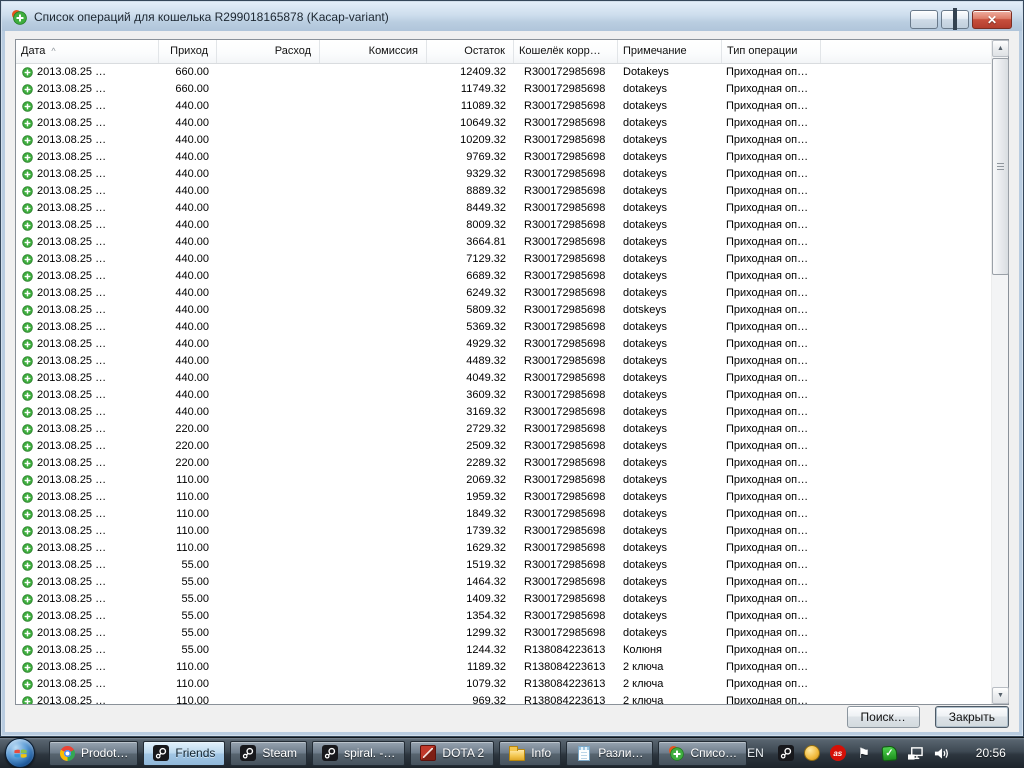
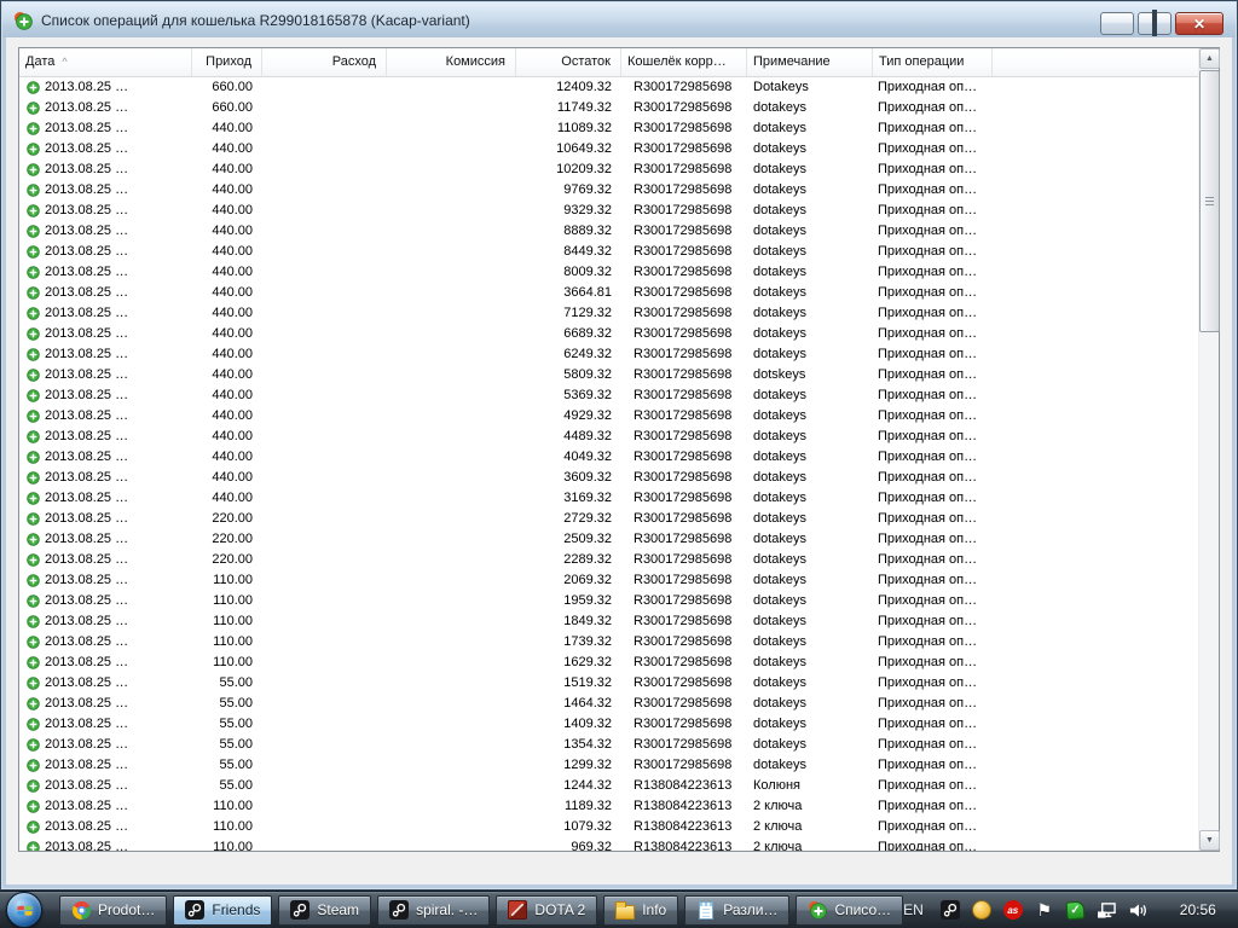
  Список операций для кошелька R299018165878 (Kacap-variant)
  ✕
  Дата ^
  Приход
  Расход
  Комиссия
  Остаток
  Кошелёк корр…
  Примечание
  Тип операции
  2013.08.25 …
  660.00
  12409.32
  R300172985698
  Dotakeys
  Приходная оп…
  2013.08.25 …
  660.00
  11749.32
  R300172985698
  dotakeys
  Приходная оп…
  2013.08.25 …
  440.00
  11089.32
  R300172985698
  dotakeys
  Приходная оп…
  2013.08.25 …
  440.00
  10649.32
  R300172985698
  dotakeys
  Приходная оп…
  2013.08.25 …
  440.00
  10209.32
  R300172985698
  dotakeys
  Приходная оп…
  2013.08.25 …
  440.00
  9769.32
  R300172985698
  dotakeys
  Приходная оп…
  2013.08.25 …
  440.00
  9329.32
  R300172985698
  dotakeys
  Приходная оп…
  2013.08.25 …
  440.00
  8889.32
  R300172985698
  dotakeys
  Приходная оп…
  2013.08.25 …
  440.00
  8449.32
  R300172985698
  dotakeys
  Приходная оп…
  2013.08.25 …
  440.00
  8009.32
  R300172985698
  dotakeys
  Приходная оп…
  2013.08.25 …
  440.00
  3664.81
  R300172985698
  dotakeys
  Приходная оп…
  2013.08.25 …
  440.00
  7129.32
  R300172985698
  dotakeys
  Приходная оп…
  2013.08.25 …
  440.00
  6689.32
  R300172985698
  dotakeys
  Приходная оп…
  2013.08.25 …
  440.00
  6249.32
  R300172985698
  dotakeys
  Приходная оп…
  2013.08.25 …
  440.00
  5809.32
  R300172985698
  dotskeys
  Приходная оп…
  2013.08.25 …
  440.00
  5369.32
  R300172985698
  dotakeys
  Приходная оп…
  2013.08.25 …
  440.00
  4929.32
  R300172985698
  dotakeys
  Приходная оп…
  2013.08.25 …
  440.00
  4489.32
  R300172985698
  dotakeys
  Приходная оп…
  2013.08.25 …
  440.00
  4049.32
  R300172985698
  dotakeys
  Приходная оп…
  2013.08.25 …
  440.00
  3609.32
  R300172985698
  dotakeys
  Приходная оп…
  2013.08.25 …
  440.00
  3169.32
  R300172985698
  dotakeys
  Приходная оп…
  2013.08.25 …
  220.00
  2729.32
  R300172985698
  dotakeys
  Приходная оп…
  2013.08.25 …
  220.00
  2509.32
  R300172985698
  dotakeys
  Приходная оп…
  2013.08.25 …
  220.00
  2289.32
  R300172985698
  dotakeys
  Приходная оп…
  2013.08.25 …
  110.00
  2069.32
  R300172985698
  dotakeys
  Приходная оп…
  2013.08.25 …
  110.00
  1959.32
  R300172985698
  dotakeys
  Приходная оп…
  2013.08.25 …
  110.00
  1849.32
  R300172985698
  dotakeys
  Приходная оп…
  2013.08.25 …
  110.00
  1739.32
  R300172985698
  dotakeys
  Приходная оп…
  2013.08.25 …
  110.00
  1629.32
  R300172985698
  dotakeys
  Приходная оп…
  2013.08.25 …
  55.00
  1519.32
  R300172985698
  dotakeys
  Приходная оп…
  2013.08.25 …
  55.00
  1464.32
  R300172985698
  dotakeys
  Приходная оп…
  2013.08.25 …
  55.00
  1409.32
  R300172985698
  dotakeys
  Приходная оп…
  2013.08.25 …
  55.00
  1354.32
  R300172985698
  dotakeys
  Приходная оп…
  2013.08.25 …
  55.00
  1299.32
  R300172985698
  dotakeys
  Приходная оп…
  2013.08.25 …
  55.00
  1244.32
  R138084223613
  Колюня
  Приходная оп…
  2013.08.25 …
  110.00
  1189.32
  R138084223613
  2 ключа
  Приходная оп…
  2013.08.25 …
  110.00
  1079.32
  R138084223613
  2 ключа
  Приходная оп…
  2013.08.25 …
  110.00
  969.32
  R138084223613
  2 ключа
  Приходная оп…
- Поиск…
- Закрыть
  Prodot…
  Friends
  Steam
  spiral. -…
  DOTA 2
  Info
  Разли…
  Списо…
  EN
  as
  ⚑
  20:56
